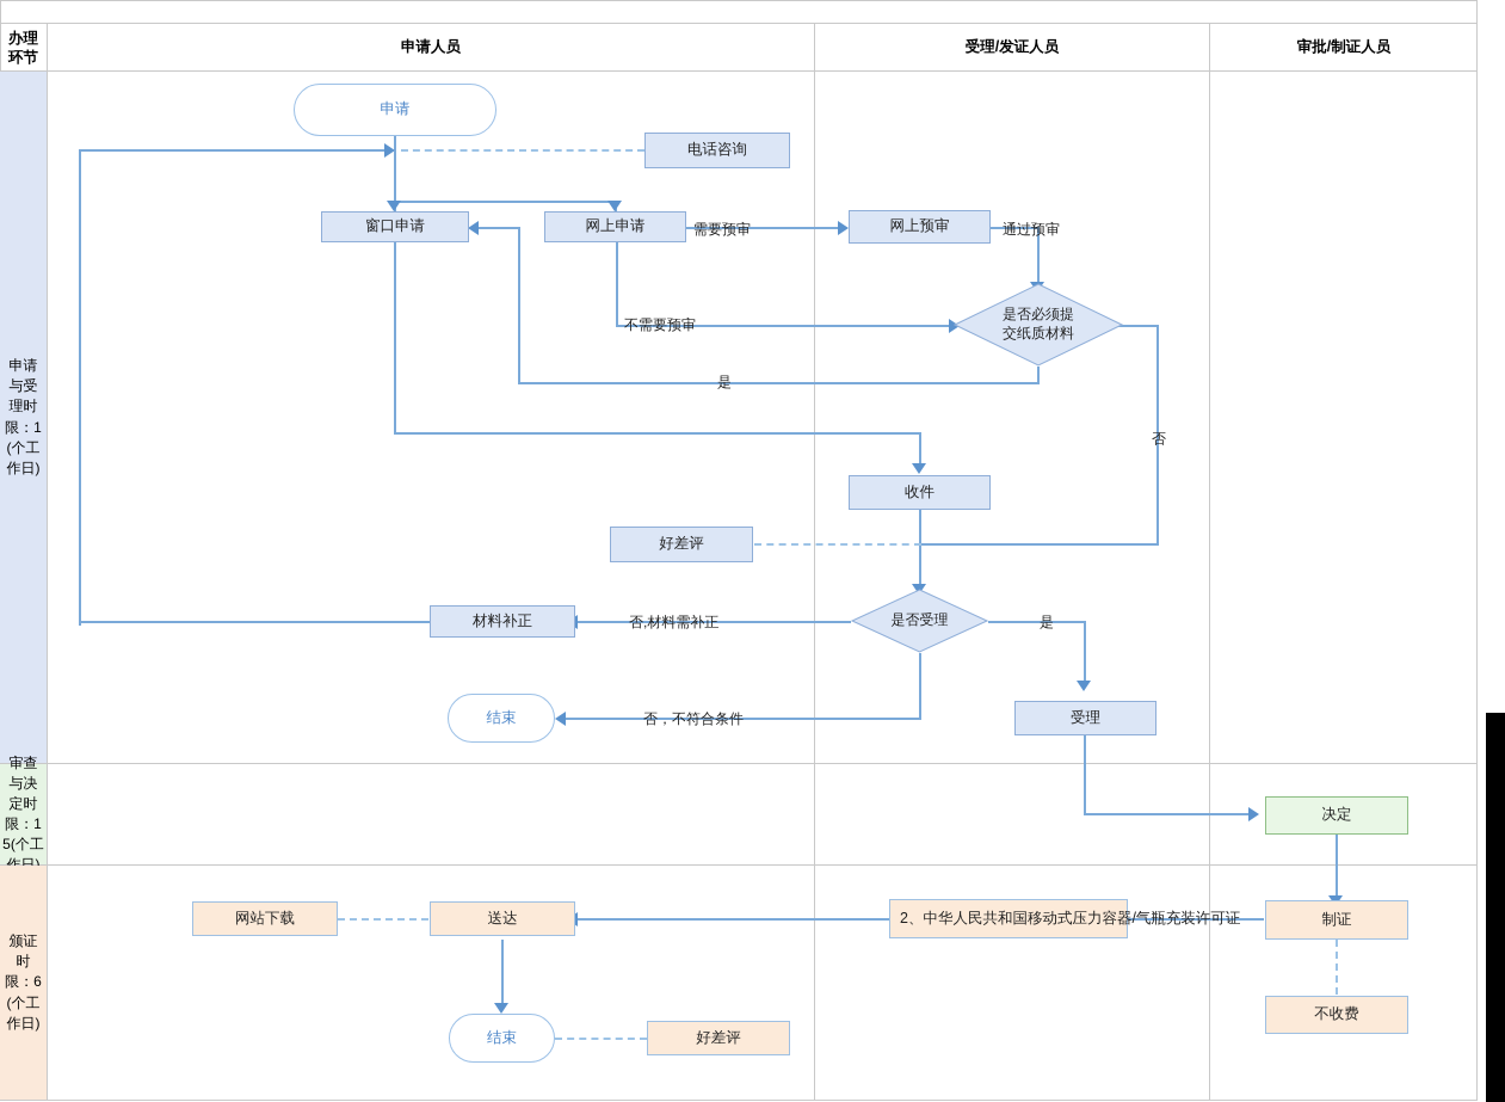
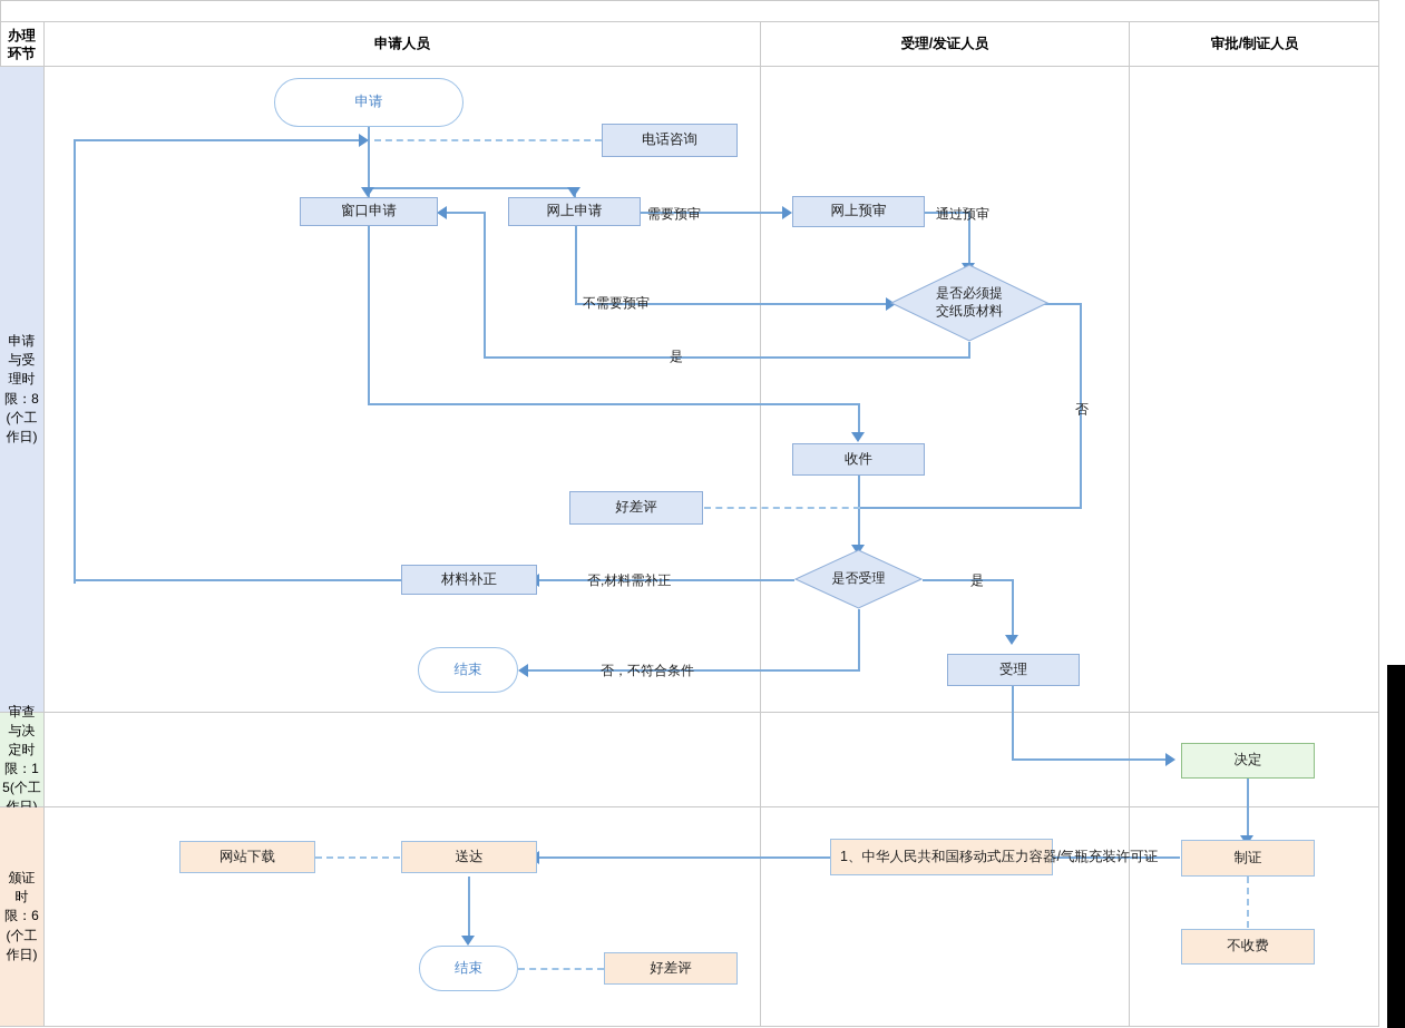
  办理
  环节
  申请人员
  受理/发证人员
  审批/制证人员
- 申请与受理时限：1(个工作日)
+ 申请与受理时限：8(个工作日)
  审查与决定时限：15(个工
  颁证时限：6(个工作日)
  需要预审
  通过预审
  不需要预审
  是
  否,材料需补正
  是
  否，不符合条件
  申请
  电话咨询
  窗口申请
  网上申请
  网上预审
  是否必须提
  交纸质材料
  收件
  好差评
  是否受理
  材料补正
  结束
  受理
  决定
  制证
  不收费
  网站下载
  送达
- 2、中华人民共和国移动式压力容器/气瓶充装许可证
+ 1、中华人民共和国移动式压力容器/气瓶充装许可证
  结束
  好差评
